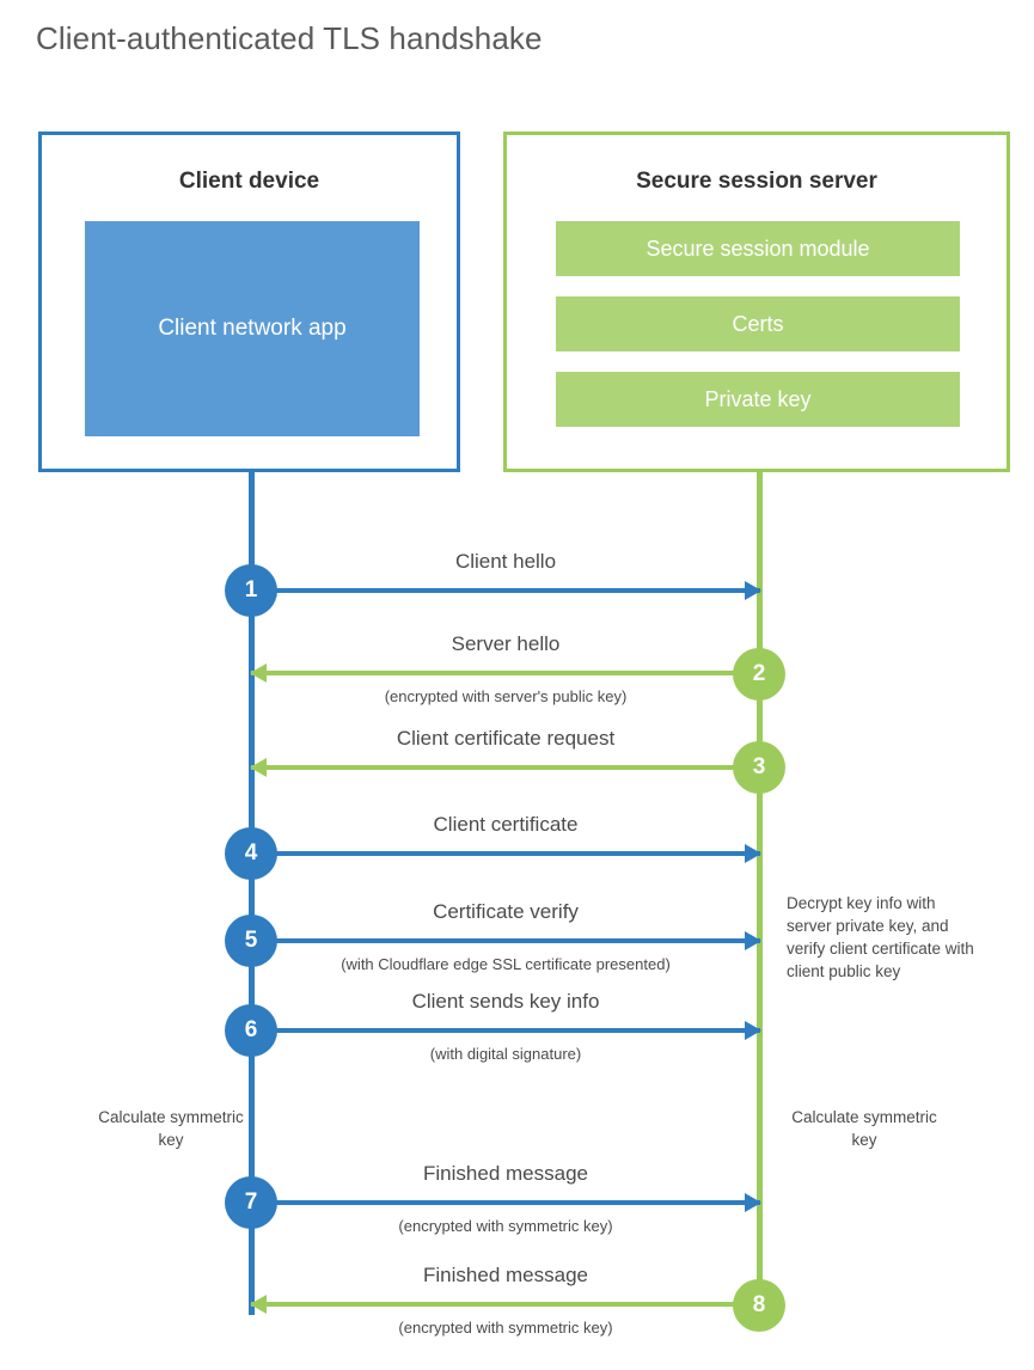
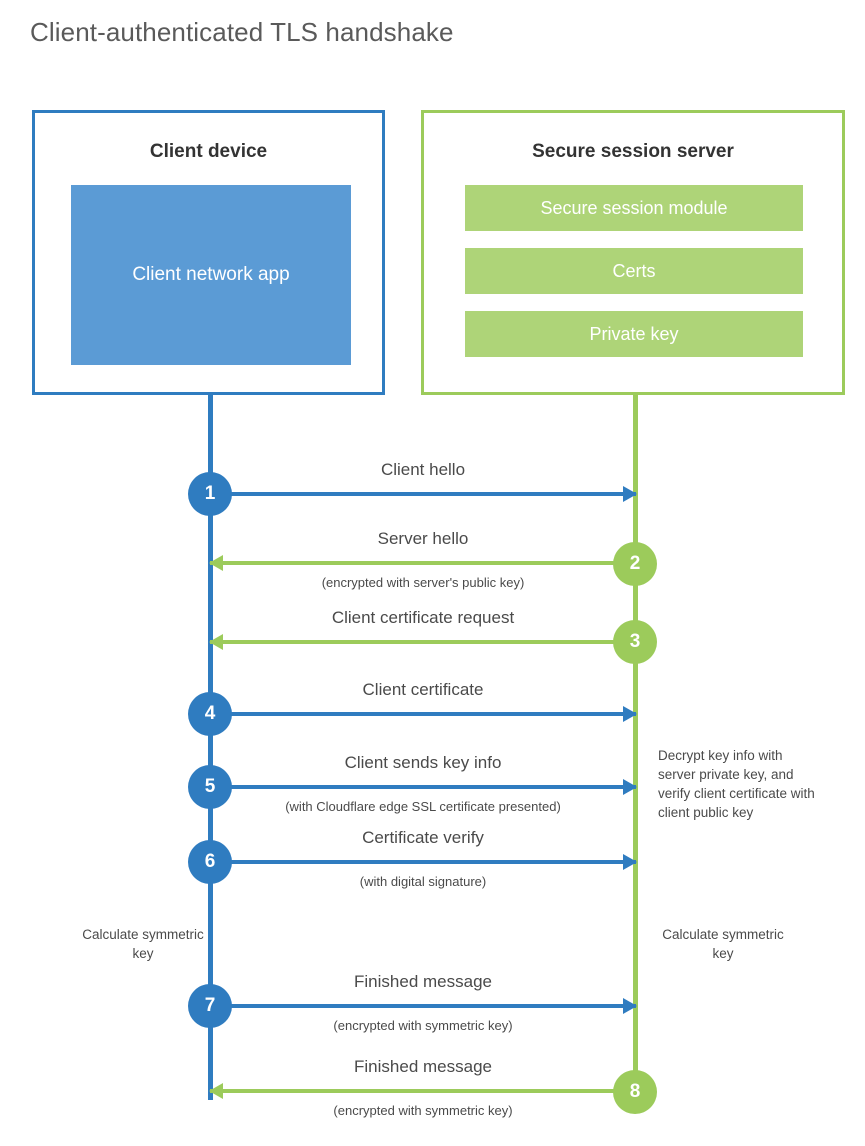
  Client-authenticated TLS handshake
  Client device
  Client network app
  Secure session server
  Secure session module
  Certs
  Private key
  1
  Client hello
  2
  Server hello
  (encrypted with server's public key)
  3
  Client certificate request
  4
  Client certificate
  5
- Certificate verify
+ Client sends key info
  (with Cloudflare edge SSL certificate presented)
  6
- Client sends key info
+ Certificate verify
  (with digital signature)
  7
  Finished message
  (encrypted with symmetric key)
  8
  Finished message
  (encrypted with symmetric key)
  Decrypt key info with server private key, and verify client certificate with client public key
  Calculate symmetric key
  Calculate symmetric key
